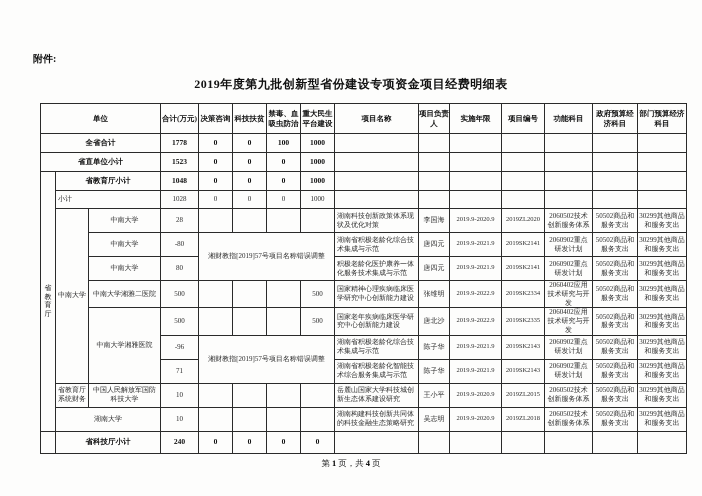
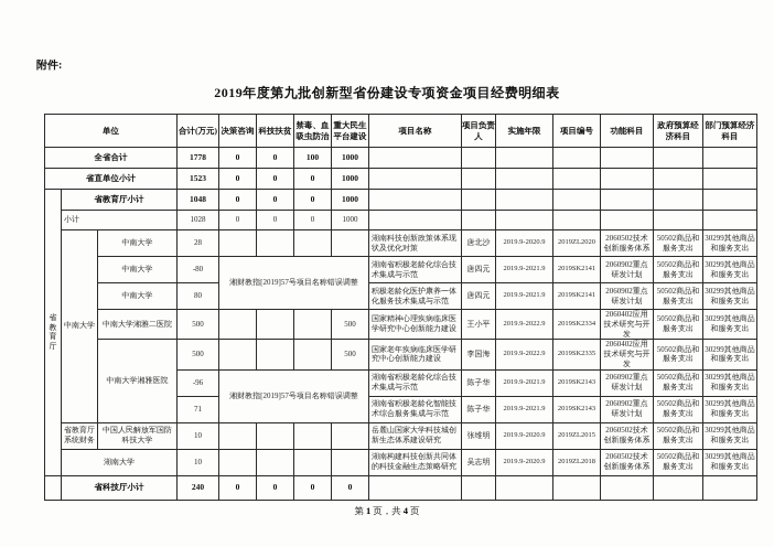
  附件:
  2019年度第九批创新型省份建设专项资金项目经费明细表
  单位	合计(万元)	决策咨询	科技扶贫	禁毒、血吸虫防治	重大民生平台建设	项目名称	项目负责人	实施年限	项目编号	功能科目	政府预算经济科目	部门预算经济科目
  全省合计	1778	0	0	100	1000
  省直单位小计	1523	0	0	0	1000
  省教育厅	省教育厅小计	1048	0	0	0	1000
  小计	1028	0	0	0	1000
- 中南大学	中南大学	28					湖南科技创新政策体系现状及优化对策	李国海			2060502技术创新服务体系	50502商品和服务支出	30299其他商品和服务支出
+ 中南大学	中南大学	28					湖南科技创新政策体系现状及优化对策	唐北沙			2060502技术创新服务体系	50502商品和服务支出	30299其他商品和服务支出
  中南大学	-80	湘财教指[2019]57号项目名称错误调整	湖南省积极老龄化综合技术集成与示范	唐四元			2060902重点研发计划	50502商品和服务支出	30299其他商品和服务支出
  中南大学	80	积极老龄化医护康养一体化服务技术集成与示范	唐四元			2060902重点研发计划	50502商品和服务支出	30299其他商品和服务支出
- 中南大学湘雅二医院	500				500	国家精神心理疾病临床医学研究中心创新能力建设	张维明			2060402应用技术研究与开发	50502商品和服务支出	30299其他商品和服务支出
+ 中南大学湘雅二医院	500				500	国家精神心理疾病临床医学研究中心创新能力建设	王小平			2060402应用技术研究与开发	50502商品和服务支出	30299其他商品和服务支出
- 中南大学湘雅医院	500				500	国家老年疾病临床医学研究中心创新能力建设	唐北沙			2060402应用技术研究与开发	50502商品和服务支出	30299其他商品和服务支出
+ 中南大学湘雅医院	500				500	国家老年疾病临床医学研究中心创新能力建设	李国海			2060402应用技术研究与开发	50502商品和服务支出	30299其他商品和服务支出
  -96	湘财教指[2019]57号项目名称错误调整	湖南省积极老龄化综合技术集成与示范	陈子华			2060902重点研发计划	50502商品和服务支出	30299其他商品和服务支出
  71	湖南省积极老龄化智能技术综合服务集成与示范	陈子华			2060902重点研发计划	50502商品和服务支出	30299其他商品和服务支出
- 省教育厅系统财务	中国人民解放军国防科技大学	10					岳麓山国家大学科技城创新生态体系建设研究	王小平			2060502技术创新服务体系	50502商品和服务支出	30299其他商品和服务支出
+ 省教育厅系统财务	中国人民解放军国防科技大学	10					岳麓山国家大学科技城创新生态体系建设研究	张维明			2060502技术创新服务体系	50502商品和服务支出	30299其他商品和服务支出
  湖南大学	10					湖南构建科技创新共同体的科技金融生态策略研究	吴志明			2060502技术创新服务体系	50502商品和服务支出	30299其他商品和服务支出
  	省科技厅小计	240	0	0	0	0
  第 1 页，共 4 页
